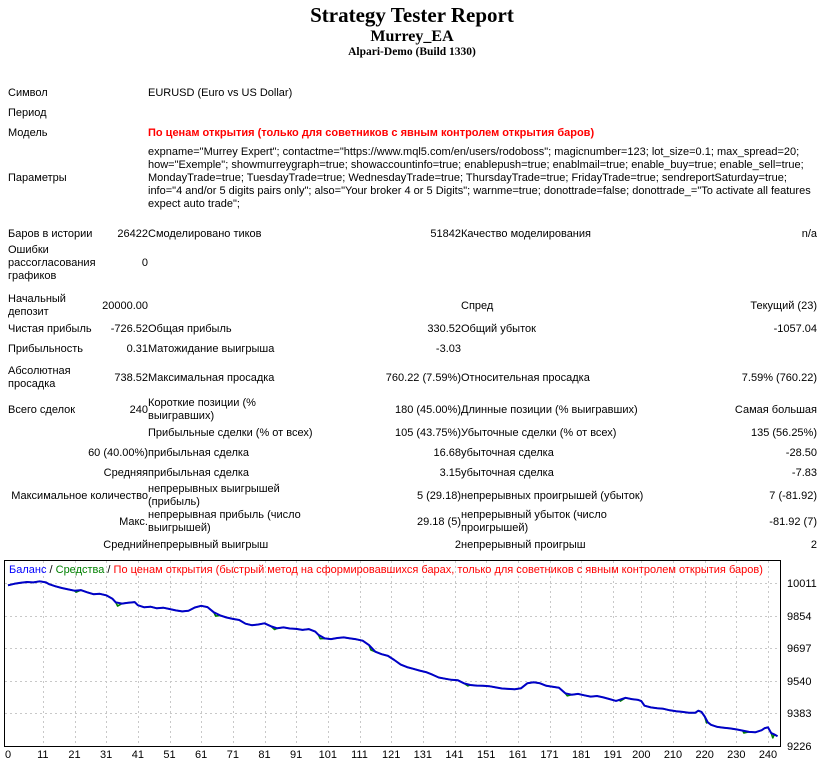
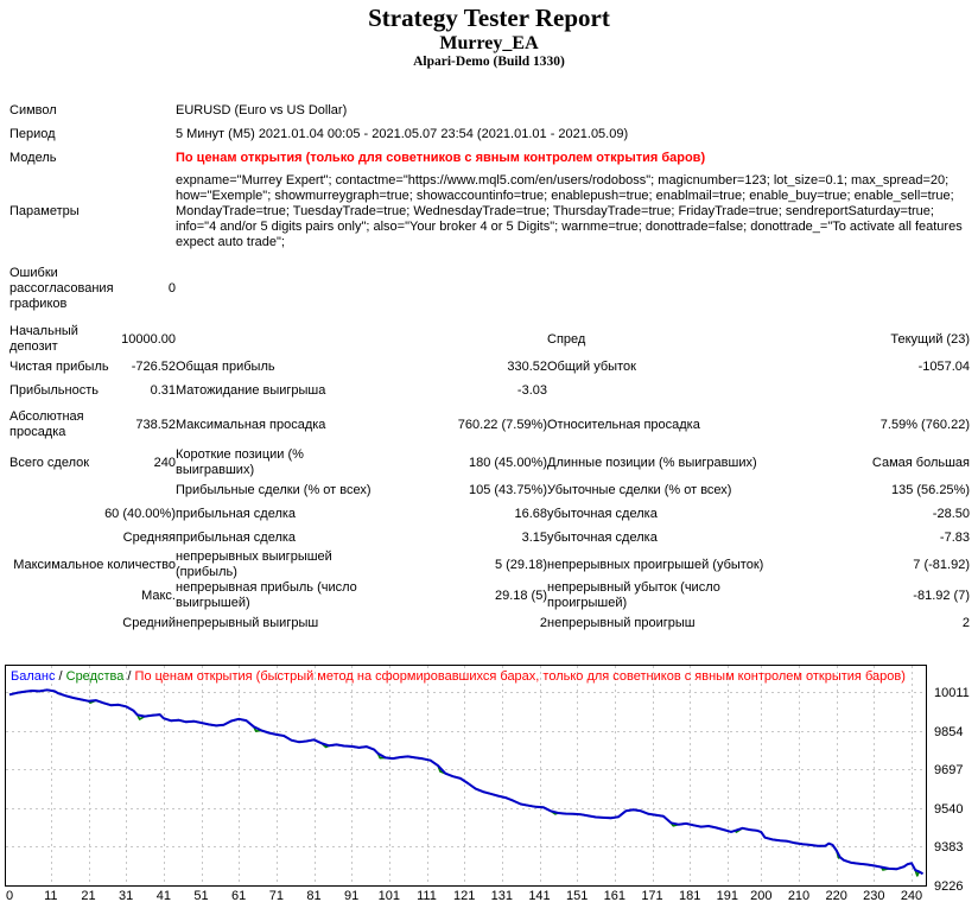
  Strategy Tester Report
  Murrey_EA
  Alpari-Demo (Build 1330)
  Символ
  EURUSD (Euro vs US Dollar)
  Период
+ 5 Минут (M5) 2021.01.04 00:05 - 2021.05.07 23:54 (2021.01.01 - 2021.05.09)
  Модель
  По ценам открытия (только для советников с явным контролем открытия баров)
  Параметры
  expname="Murrey Expert"; contactme="https://www.mql5.com/en/users/rodoboss"; magicnumber=123; lot_size=0.1; max_spread=20; how="Exemple"; showmurreygraph=true; showaccountinfo=true; enablepush=true; enablmail=true; enable_buy=true; enable_sell=true; MondayTrade=true; TuesdayTrade=true; WednesdayTrade=true; ThursdayTrade=true; FridayTrade=true; sendreportSaturday=true; info="4 and/or 5 digits pairs only"; also="Your broker 4 or 5 Digits"; warnme=true; donottrade=false; donottrade_="To activate all features expect auto trade";
- Баров в истории
- 26422
- Смоделировано тиков
- 51842
- Качество моделирования
- n/a
  Ошибки рассогласования графиков
  0
  Начальный депозит
- 20000.00
+ 10000.00
  Спред
  Текущий (23)
  Чистая прибыль
  -726.52
  Общая прибыль
  330.52
  Общий убыток
  -1057.04
  Прибыльность
  0.31
  Матожидание выигрыша
  -3.03
  Абсолютная просадка
  738.52
  Максимальная просадка
  760.22 (7.59%)
  Относительная просадка
  7.59% (760.22)
  Всего сделок
  240
  Короткие позиции (% выигравших)
  180 (45.00%)
  Длинные позиции (% выигравших)
  Самая большая
  Прибыльные сделки (% от всех)
  105 (43.75%)
  Убыточные сделки (% от всех)
  135 (56.25%)
  60 (40.00%)
  прибыльная сделка
  16.68
  убыточная сделка
  -28.50
  Средняя
  прибыльная сделка
  3.15
  убыточная сделка
  -7.83
  Максимальное количество
  непрерывных выигрышей (прибыль)
  5 (29.18)
  непрерывных проигрышей (убыток)
  7 (-81.92)
  Макс.
  непрерывная прибыль (число выигрышей)
  29.18 (5)
  непрерывный убыток (число проигрышей)
  -81.92 (7)
  Средний
  непрерывный выигрыш
  2
  непрерывный проигрыш
  2
  Баланс / Средства / По ценам открытия (быстрый метод на сформировавшихся барах, только для советников с явным контролем открытия баров)
  10011
  9854
  9697
  9540
  9383
  9226
  0
  11
  21
  31
  41
  51
  61
  71
  81
  91
  101
  111
  121
  131
  141
  151
  161
  171
  181
  191
  200
  210
  220
  230
  240
